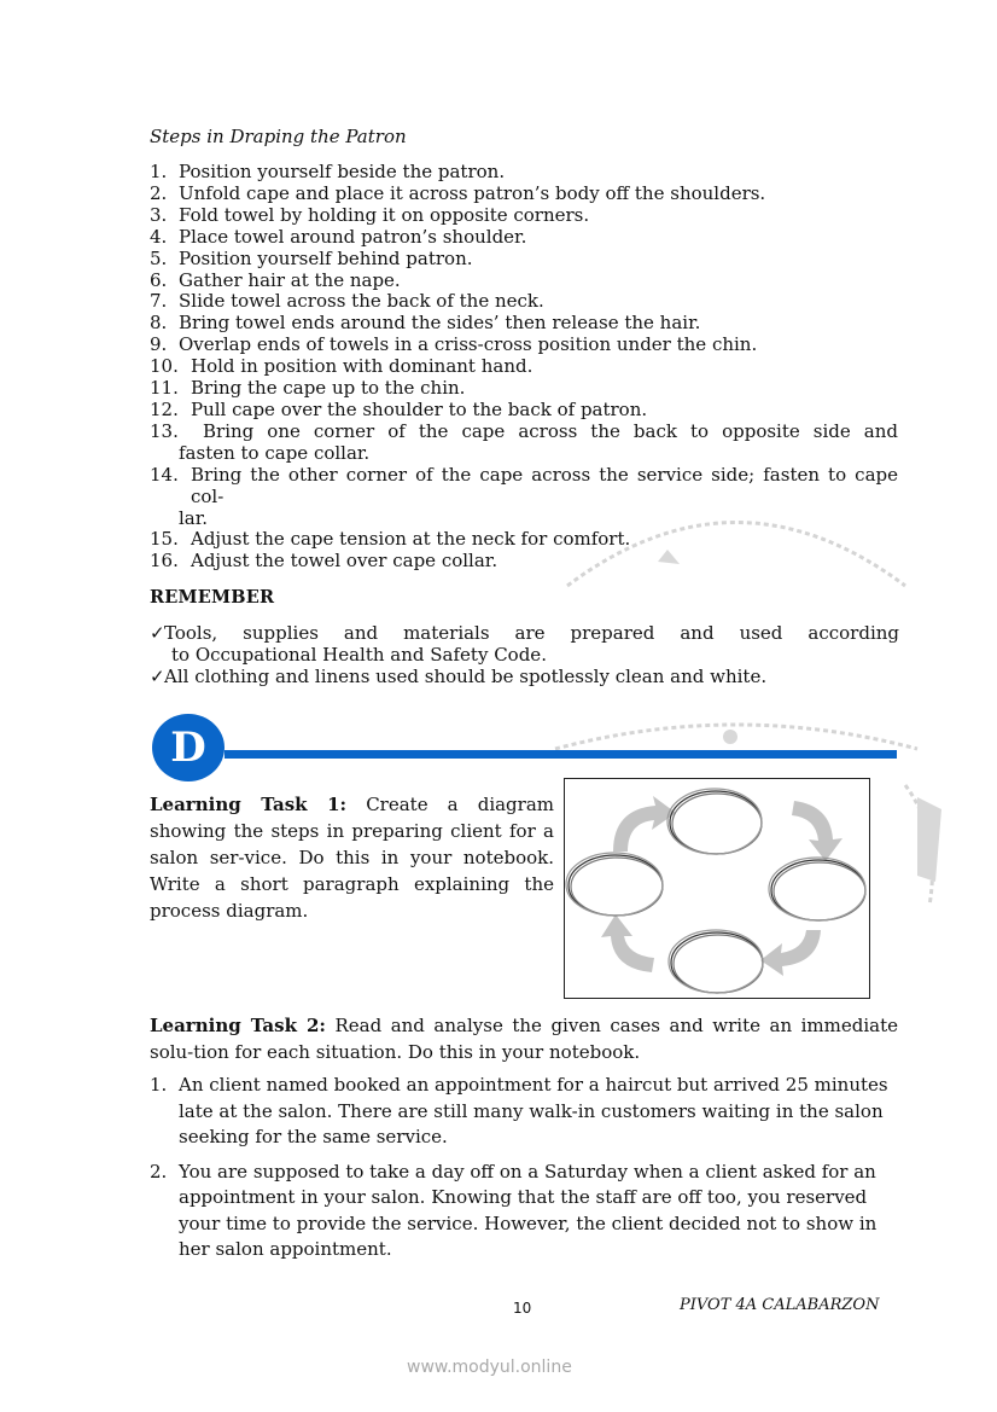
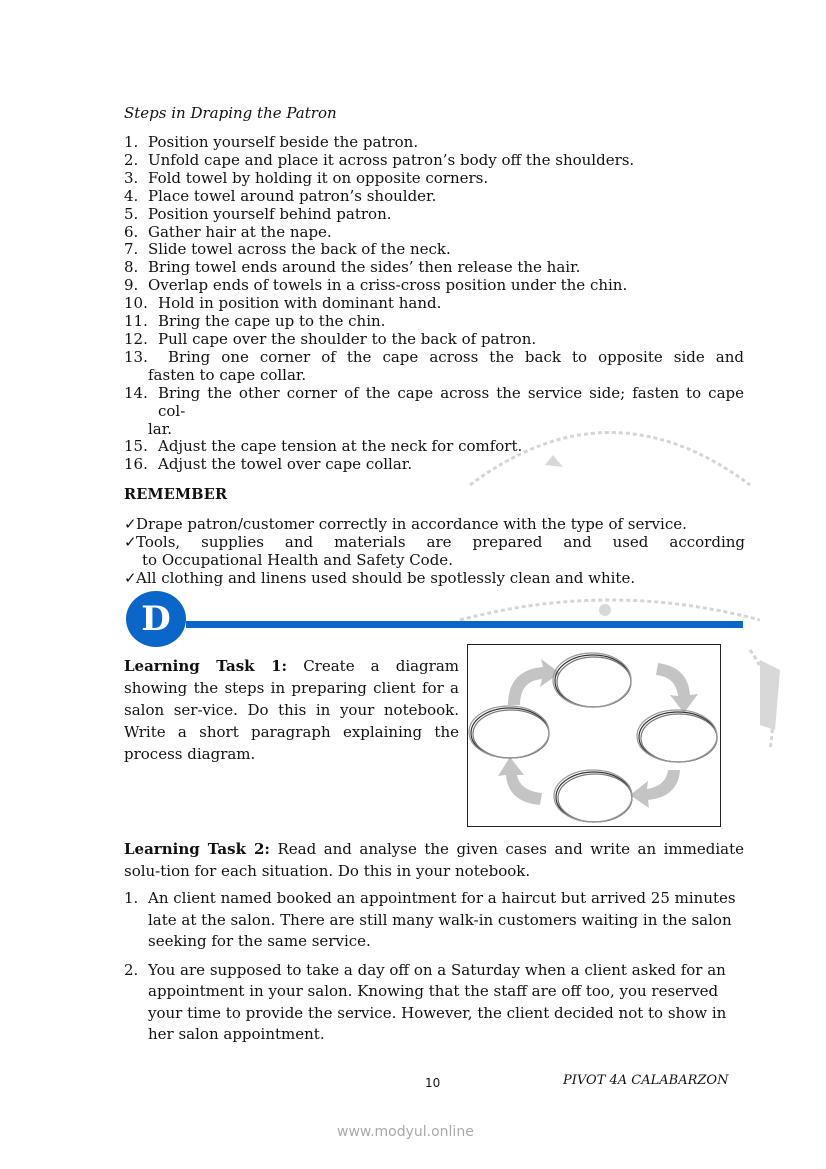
  Steps in Draping the Patron
  1.
  Position yourself beside the patron.
  2.
  Unfold cape and place it across patron’s body off the shoulders.
  3.
  Fold towel by holding it on opposite corners.
  4.
  Place towel around patron’s shoulder.
  5.
  Position yourself behind patron.
  6.
  Gather hair at the nape.
  7.
  Slide towel across the back of the neck.
  8.
  Bring towel ends around the sides’ then release the hair.
  9.
  Overlap ends of towels in a criss-cross position under the chin.
  10.
  Hold in position with dominant hand.
  11.
  Bring the cape up to the chin.
  12.
  Pull cape over the shoulder to the back of patron.
  13.
  Bring one corner of the cape across the back to opposite side and
  fasten to cape collar.
  14.
  Bring the other corner of the cape across the service side; fasten to cape col-
  lar.
  15.
  Adjust the cape tension at the neck for comfort.
  16.
  Adjust the towel over cape collar.
  REMEMBER
+ ✓Drape patron/customer correctly in accordance with the type of service.
  ✓Tools,
  supplies
  and
  materials
  are
  prepared
  and
  used
  according
  to Occupational Health and Safety Code.
  ✓All clothing and linens used should be spotlessly clean and white.
  D
  Learning Task 1: Create a diagram showing the steps in preparing client for a salon ser-vice. Do this in your notebook. Write a short paragraph explaining the process diagram.
  Learning Task 2: Read and analyse the given cases and write an immediate solu-tion for each situation. Do this in your notebook.
  1.
  An client named booked an appointment for a haircut but arrived 25 minutes late at the salon. There are still many walk-in customers waiting in the salon seeking for the same service.
  2.
  You are supposed to take a day off on a Saturday when a client asked for an appointment in your salon. Knowing that the staff are off too, you reserved your time to provide the service. However, the client decided not to show in her salon appointment.
  10
  PIVOT 4A CALABARZON
  www.modyul.online
